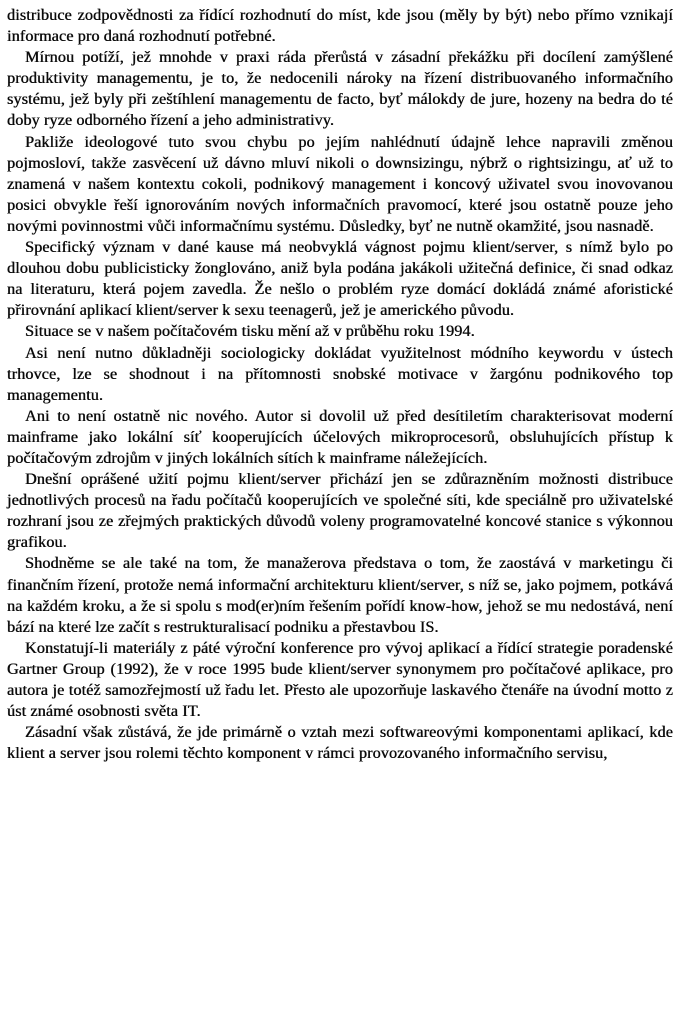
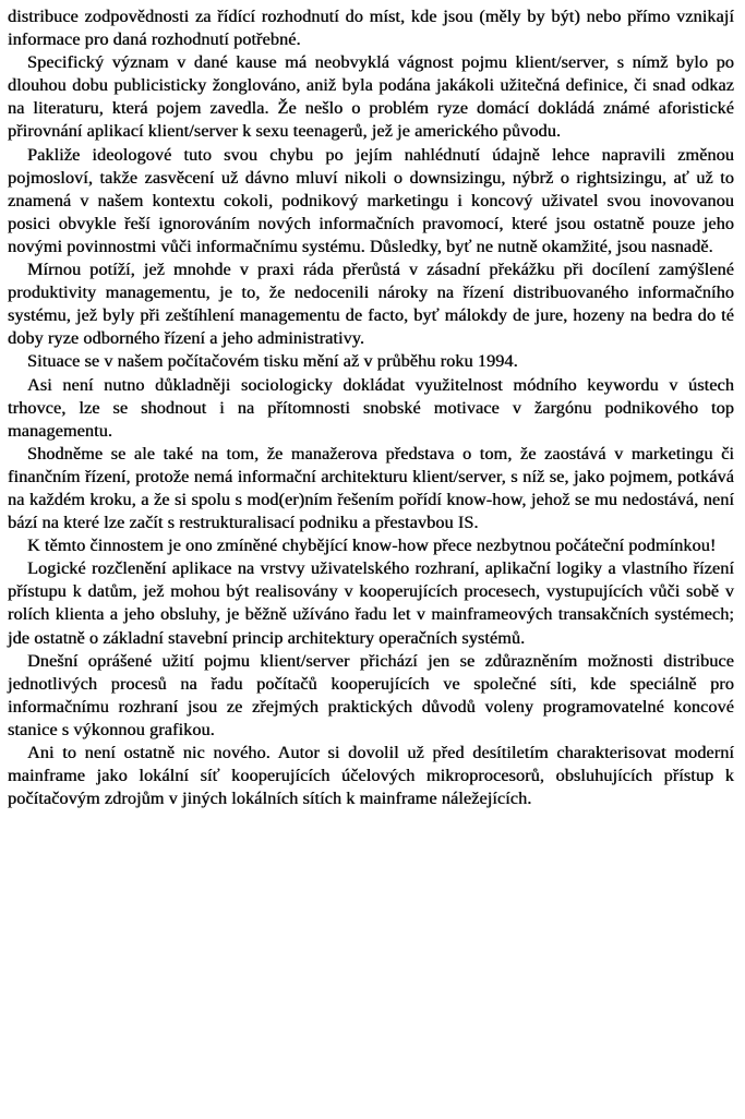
  distribuce zodpovědnosti za řídící rozhodnutí do míst, kde jsou (měly by být) nebo přímo vznikají informace pro daná rozhodnutí potřebné.
- Mírnou potíží, jež mnohde v praxi ráda přerůstá v zásadní překážku při docílení zamýšlené produktivity managementu, je to, že nedocenili nároky na řízení distribuovaného informačního systému, jež byly při zeštíhlení managementu de facto, byť málokdy de jure, hozeny na bedra do té doby ryze odborného řízení a jeho administrativy.
+ Specifický význam v dané kause má neobvyklá vágnost pojmu klient/server, s nímž bylo po dlouhou dobu publicisticky žonglováno, aniž byla podána jakákoli užitečná definice, či snad odkaz na literaturu, která pojem zavedla. Že nešlo o problém ryze domácí dokládá známé aforistické přirovnání aplikací klient/server k sexu teenagerů, jež je amerického původu.
- Pakliže ideologové tuto svou chybu po jejím nahlédnutí údajně lehce napravili změnou pojmosloví, takže zasvěcení už dávno mluví nikoli o downsizingu, nýbrž o rightsizingu, ať už to znamená v našem kontextu cokoli, podnikový management i koncový uživatel svou inovovanou posici obvykle řeší ignorováním nových informačních pravomocí, které jsou ostatně pouze jeho novými povinnostmi vůči informačnímu systému. Důsledky, byť ne nutně okamžité, jsou nasnadě.
+ Pakliže ideologové tuto svou chybu po jejím nahlédnutí údajně lehce napravili změnou pojmosloví, takže zasvěcení už dávno mluví nikoli o downsizingu, nýbrž o rightsizingu, ať už to znamená v našem kontextu cokoli, podnikový marketingu i koncový uživatel svou inovovanou posici obvykle řeší ignorováním nových informačních pravomocí, které jsou ostatně pouze jeho novými povinnostmi vůči informačnímu systému. Důsledky, byť ne nutně okamžité, jsou nasnadě.
- Specifický význam v dané kause má neobvyklá vágnost pojmu klient/server, s nímž bylo po dlouhou dobu publicisticky žonglováno, aniž byla podána jakákoli užitečná definice, či snad odkaz na literaturu, která pojem zavedla. Že nešlo o problém ryze domácí dokládá známé aforistické přirovnání aplikací klient/server k sexu teenagerů, jež je amerického původu.
+ Mírnou potíží, jež mnohde v praxi ráda přerůstá v zásadní překážku při docílení zamýšlené produktivity managementu, je to, že nedocenili nároky na řízení distribuovaného informačního systému, jež byly při zeštíhlení managementu de facto, byť málokdy de jure, hozeny na bedra do té doby ryze odborného řízení a jeho administrativy.
  Situace se v našem počítačovém tisku mění až v průběhu roku 1994.
  Asi není nutno důkladněji sociologicky dokládat využitelnost módního keywordu v ústech trhovce, lze se shodnout i na přítomnosti snobské motivace v žargónu podnikového top managementu.
- Ani to není ostatně nic nového. Autor si dovolil už před desítiletím charakterisovat moderní mainframe jako lokální síť kooperujících účelových mikroprocesorů, obsluhujících přístup k počítačovým zdrojům v jiných lokálních sítích k mainframe náležejících.
+ Shodněme se ale také na tom, že manažerova představa o tom, že zaostává v marketingu či finančním řízení, protože nemá informační architekturu klient/server, s níž se, jako pojmem, potkává na každém kroku, a že si spolu s mod(er)ním řešením pořídí know-how, jehož se mu nedostává, není bází na které lze začít s restrukturalisací podniku a přestavbou IS.
+ K těmto činnostem je ono zmíněné chybějící know-how přece nezbytnou počáteční podmínkou!
+ Logické rozčlenění aplikace na vrstvy uživatelského rozhraní, aplikační logiky a vlastního řízení přístupu k datům, jež mohou být realisovány v kooperujících procesech, vystupujících vůči sobě v rolích klienta a jeho obsluhy, je běžně užíváno řadu let v mainframeových transakčních systémech; jde ostatně o základní stavební princip architektury operačních systémů.
- Dnešní oprášené užití pojmu klient/server přichází jen se zdůrazněním možnosti distribuce jednotlivých procesů na řadu počítačů kooperujících ve společné síti, kde speciálně pro uživatelské rozhraní jsou ze zřejmých praktických důvodů voleny programovatelné koncové stanice s výkonnou grafikou.
+ Dnešní oprášené užití pojmu klient/server přichází jen se zdůrazněním možnosti distribuce jednotlivých procesů na řadu počítačů kooperujících ve společné síti, kde speciálně pro informačnímu rozhraní jsou ze zřejmých praktických důvodů voleny programovatelné koncové stanice s výkonnou grafikou.
- Shodněme se ale také na tom, že manažerova představa o tom, že zaostává v marketingu či finančním řízení, protože nemá informační architekturu klient/server, s níž se, jako pojmem, potkává na každém kroku, a že si spolu s mod(er)ním řešením pořídí know-how, jehož se mu nedostává, není bází na které lze začít s restrukturalisací podniku a přestavbou IS.
+ Ani to není ostatně nic nového. Autor si dovolil už před desítiletím charakterisovat moderní mainframe jako lokální síť kooperujících účelových mikroprocesorů, obsluhujících přístup k počítačovým zdrojům v jiných lokálních sítích k mainframe náležejících.
- Konstatují-li materiály z páté výroční konference pro vývoj aplikací a řídící strategie poradenské Gartner Group (1992), že v roce 1995 bude klient/server synonymem pro počítačové aplikace, pro autora je totéž samozřejmostí už řadu let. Přesto ale upozorňuje laskavého čtenáře na úvodní motto z úst známé osobnosti světa IT.
- Zásadní však zůstává, že jde primárně o vztah mezi softwareovými komponentami aplikací, kde klient a server jsou rolemi těchto komponent v rámci provozovaného informačního servisu,
